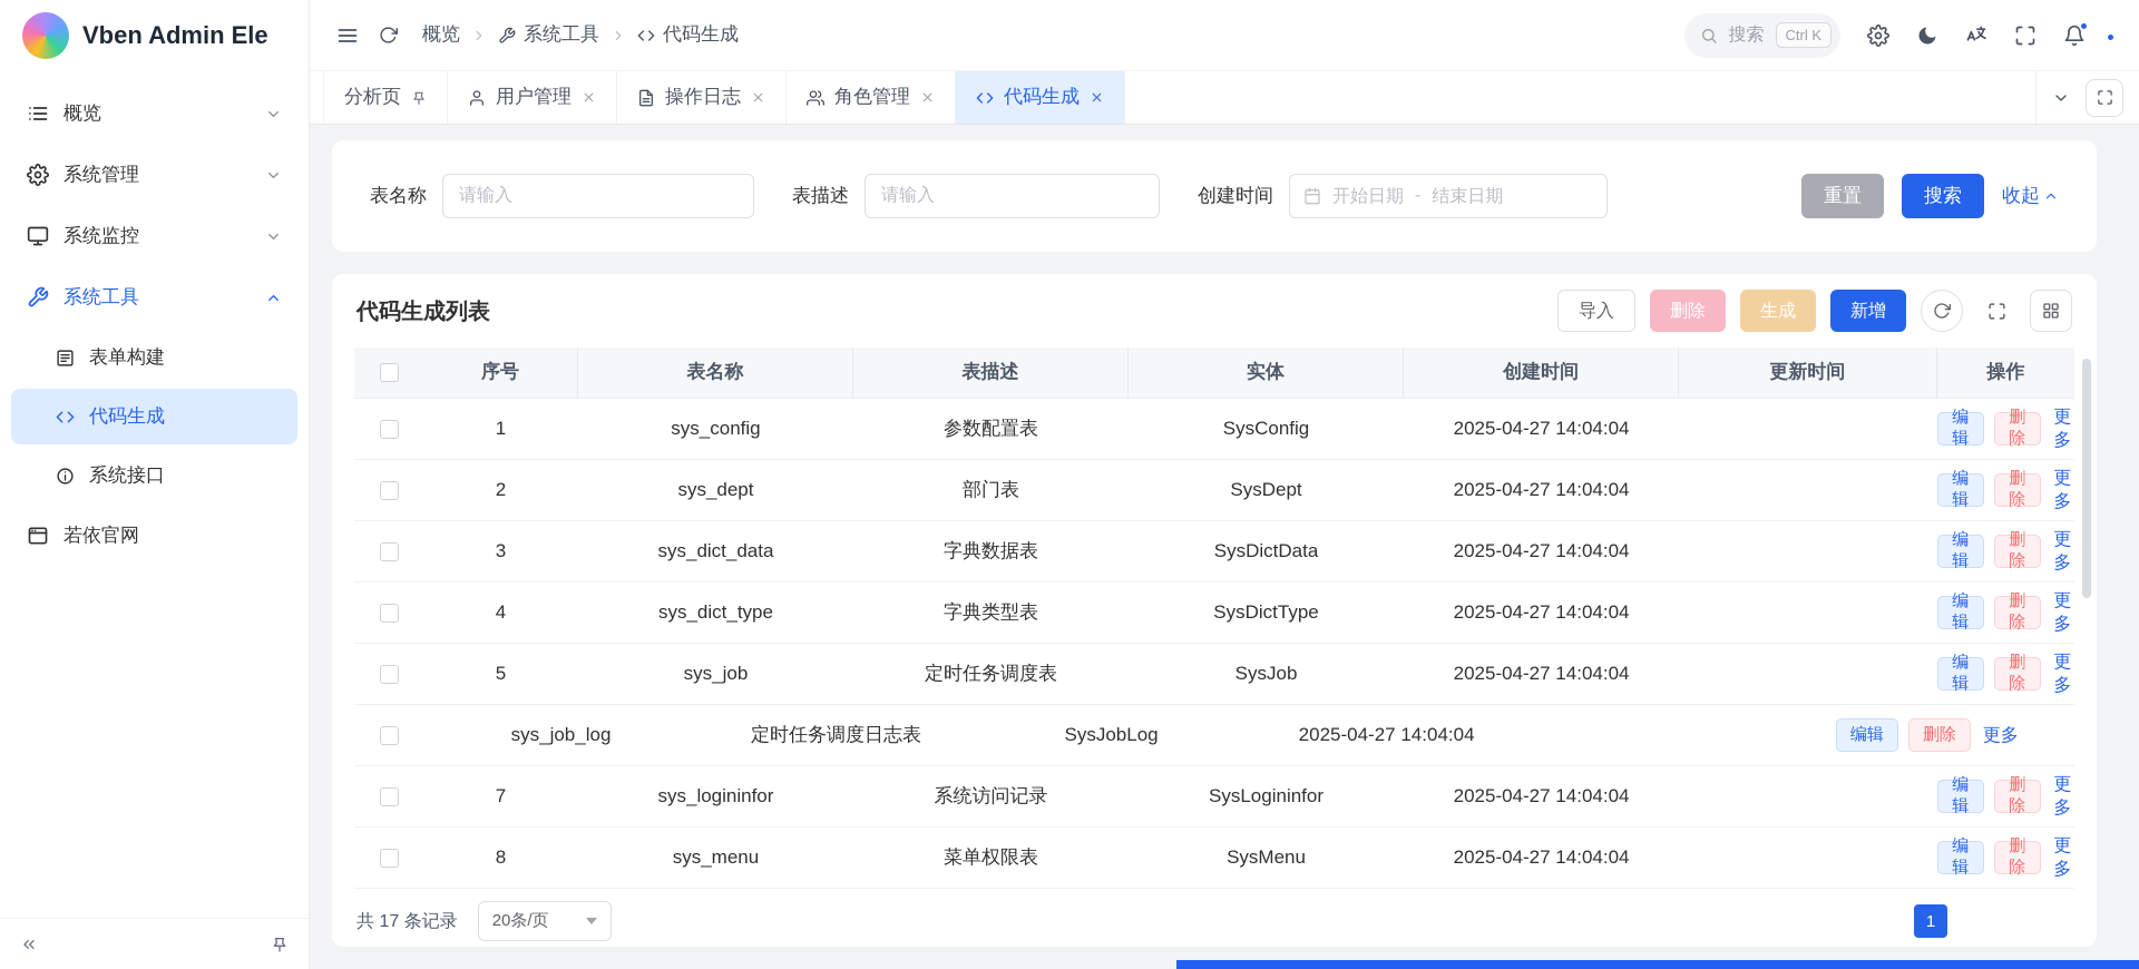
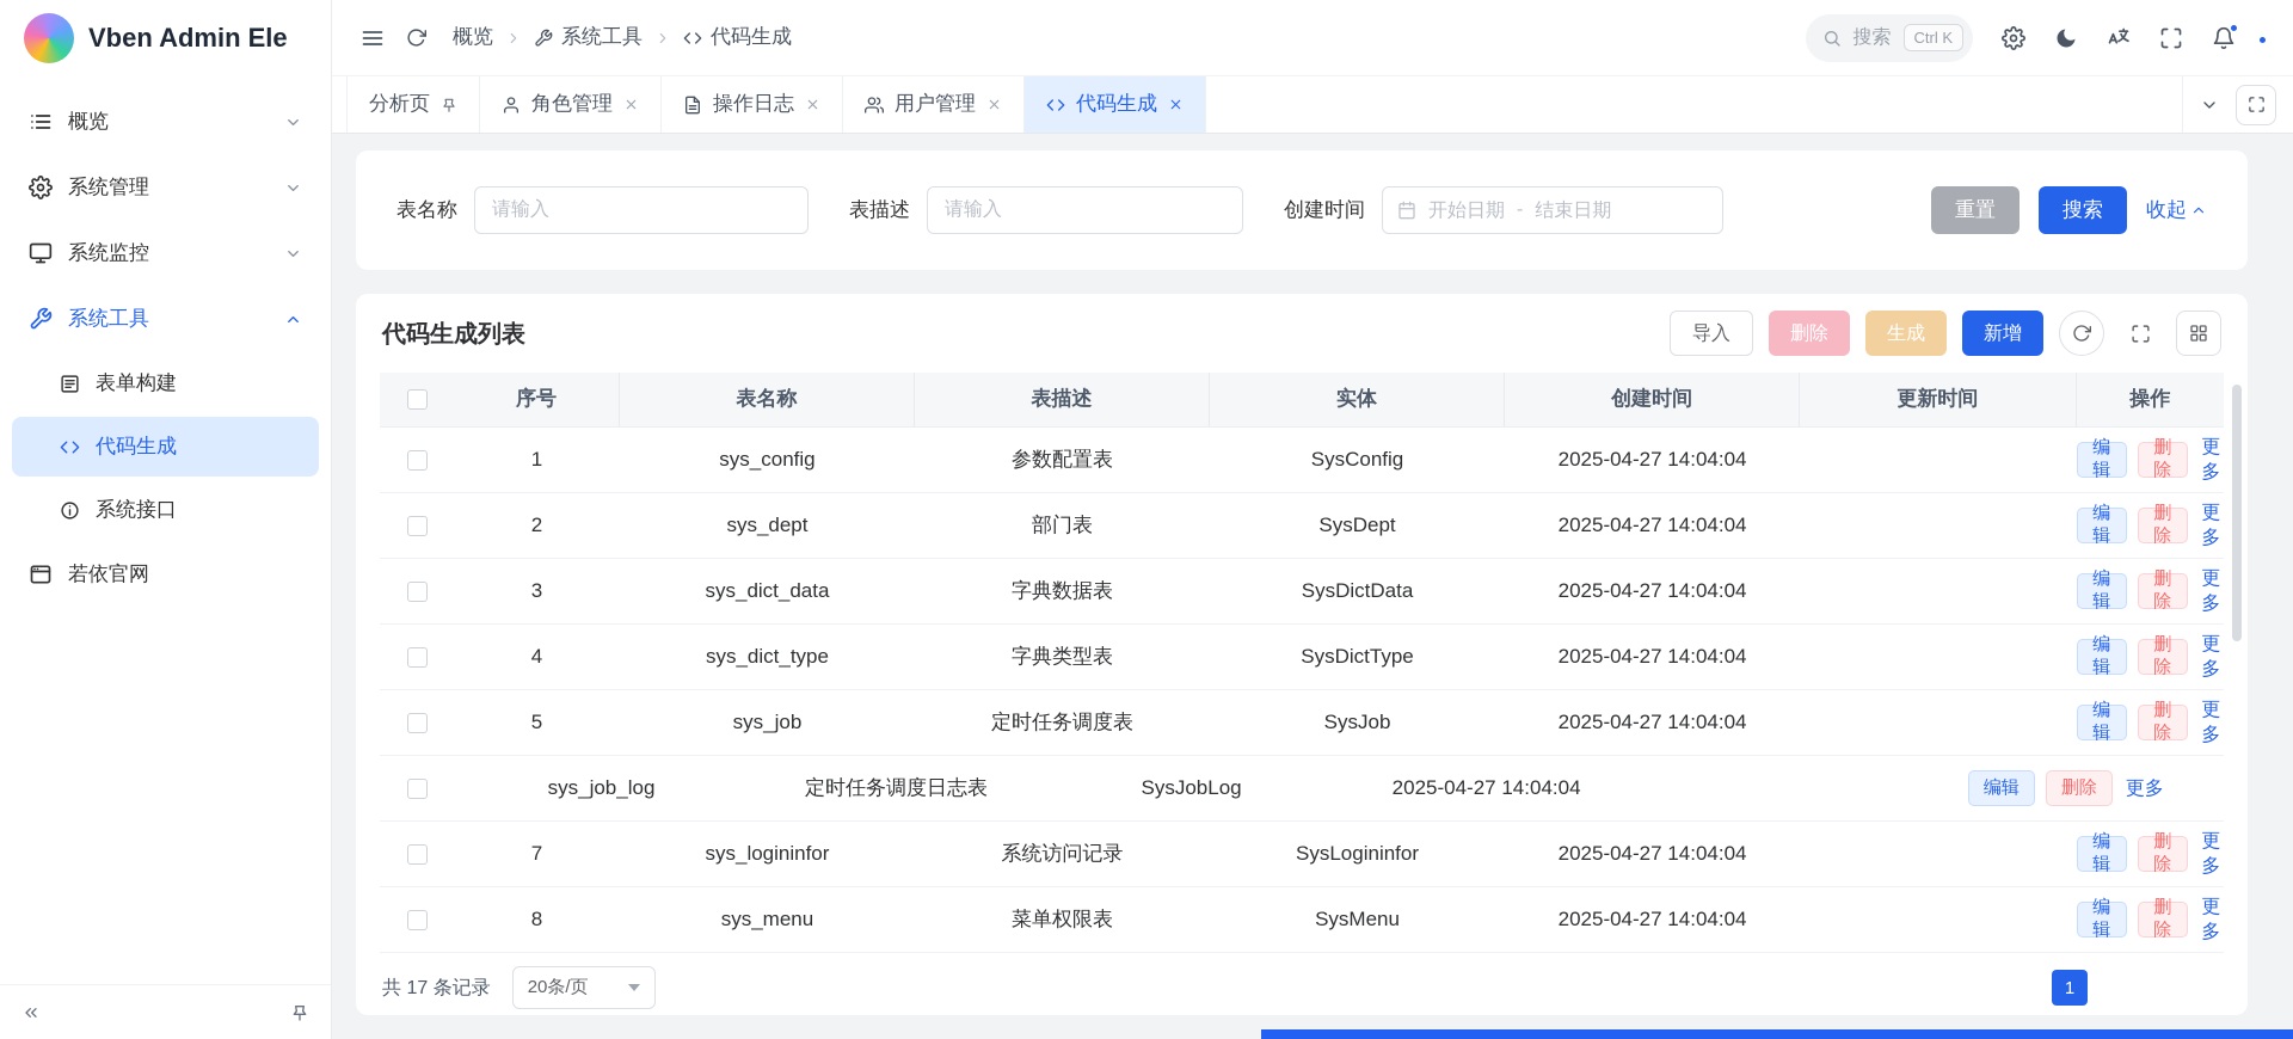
  Vben Admin Ele
  概览
  系统管理
  系统监控
  系统工具
  表单构建
  代码生成
  系统接口
  若依官网
  概览
  系统工具
  代码生成
  搜索
  Ctrl K
  分析页
- 用户管理
+ 角色管理
  操作日志
- 角色管理
+ 用户管理
  代码生成
  表名称
  请输入
  表描述
  请输入
  创建时间
  开始日期
  -
  结束日期
  重置
  搜索
  收起
  代码生成列表
  导入
  删除
  生成
  新增
  序号
  表名称
  表描述
  实体
  创建时间
  更新时间
  操作
  1
  sys_config
  参数配置表
  SysConfig
  2025-04-27 14:04:04
  编辑
  删除
  更多
  2
  sys_dept
  部门表
  SysDept
  2025-04-27 14:04:04
  编辑
  删除
  更多
  3
  sys_dict_data
  字典数据表
  SysDictData
  2025-04-27 14:04:04
  编辑
  删除
  更多
  4
  sys_dict_type
  字典类型表
  SysDictType
  2025-04-27 14:04:04
  编辑
  删除
  更多
  5
  sys_job
  定时任务调度表
  SysJob
  2025-04-27 14:04:04
  编辑
  删除
  更多
  sys_job_log
  定时任务调度日志表
  SysJobLog
  2025-04-27 14:04:04
  编辑
  删除
  更多
  7
  sys_logininfor
  系统访问记录
  SysLogininfor
  2025-04-27 14:04:04
  编辑
  删除
  更多
  8
  sys_menu
  菜单权限表
  SysMenu
  2025-04-27 14:04:04
  编辑
  删除
  更多
  共 17 条记录
  20条/页
  1
